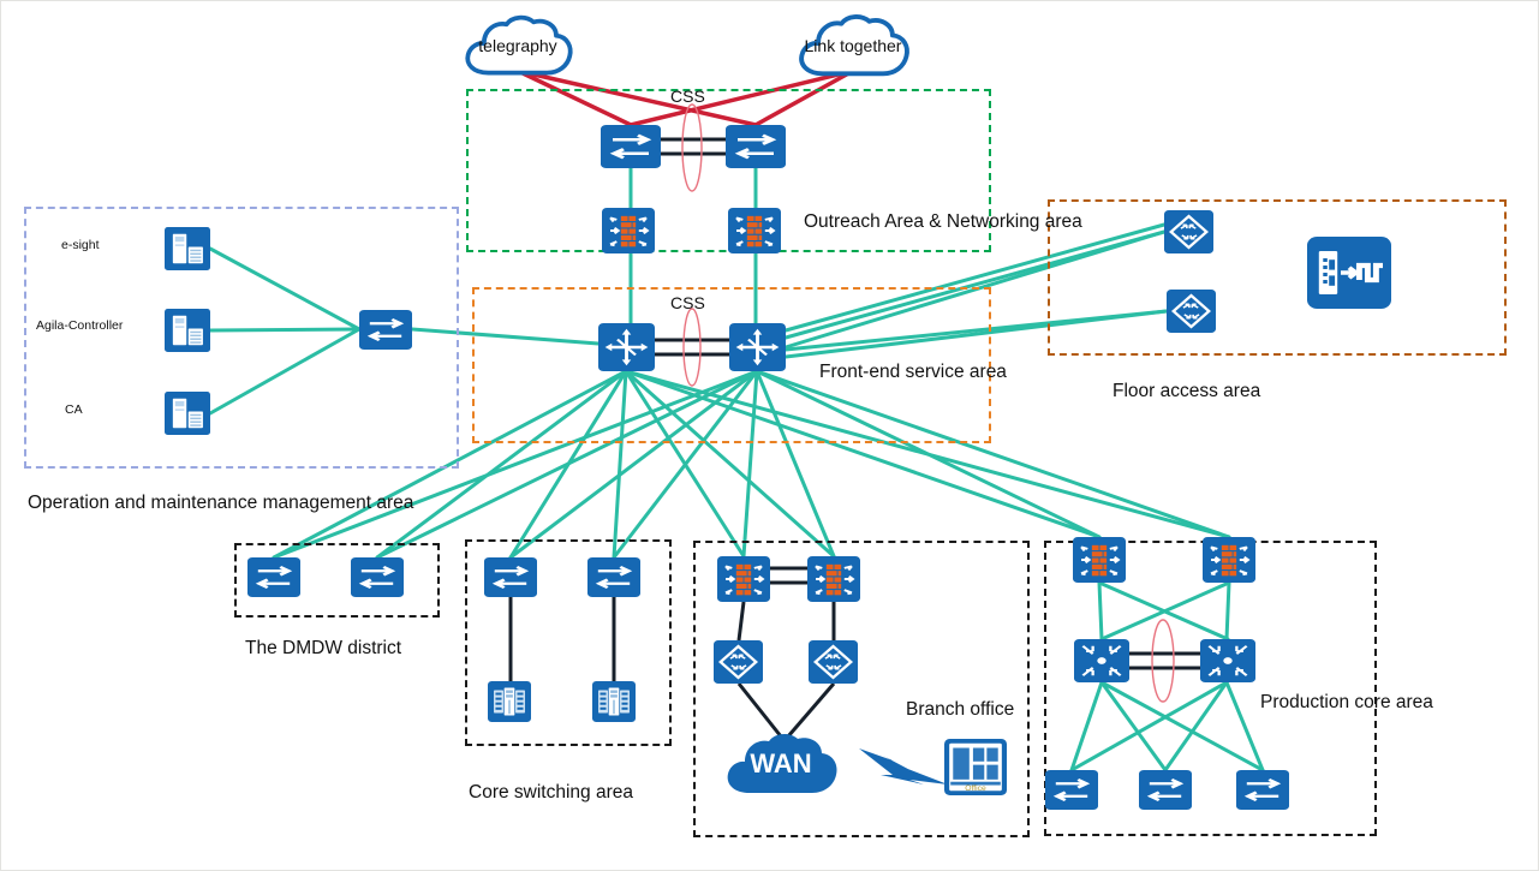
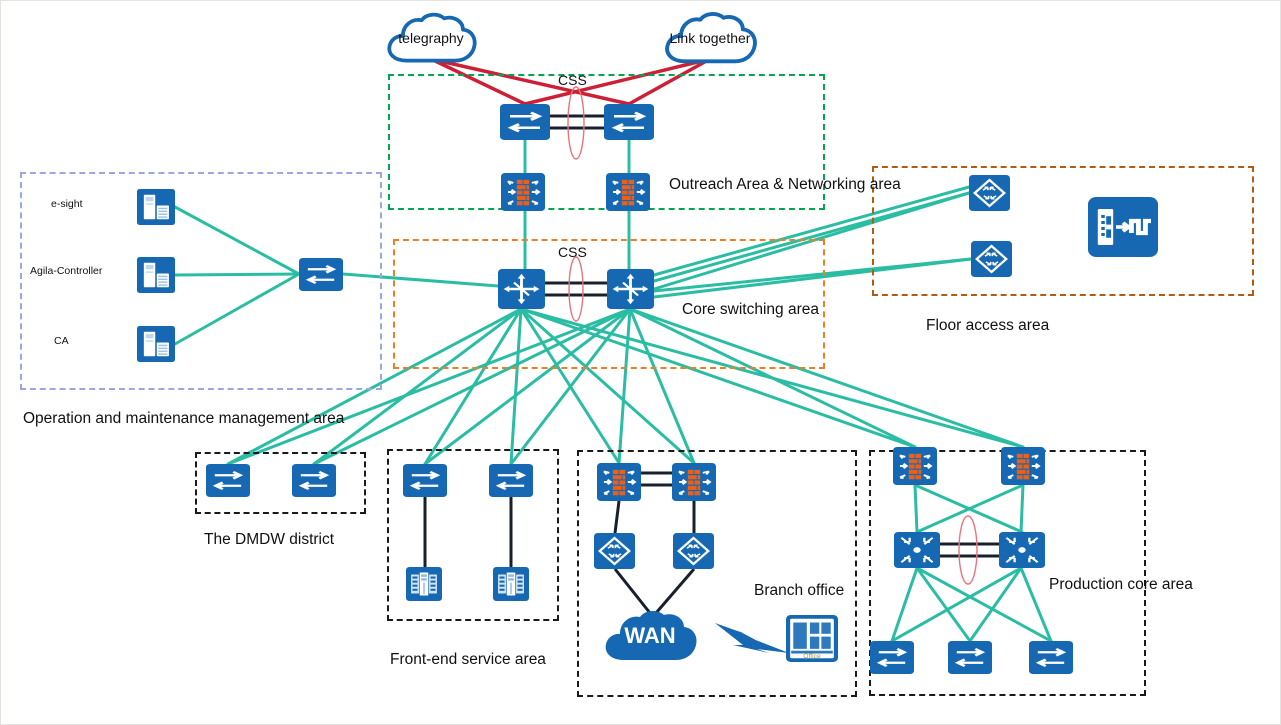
  telegraphy
  Link together
  WAN
  Outreach Area & Networking area
- Front-end service area
+ Core switching area
  Floor access area
  Operation and maintenance management area
  The DMDW district
- Core switching area
+ Front-end service area
  Branch office
  Production core area
  e-sight
  Agila-Controller
  CA
  CSS
  CSS
